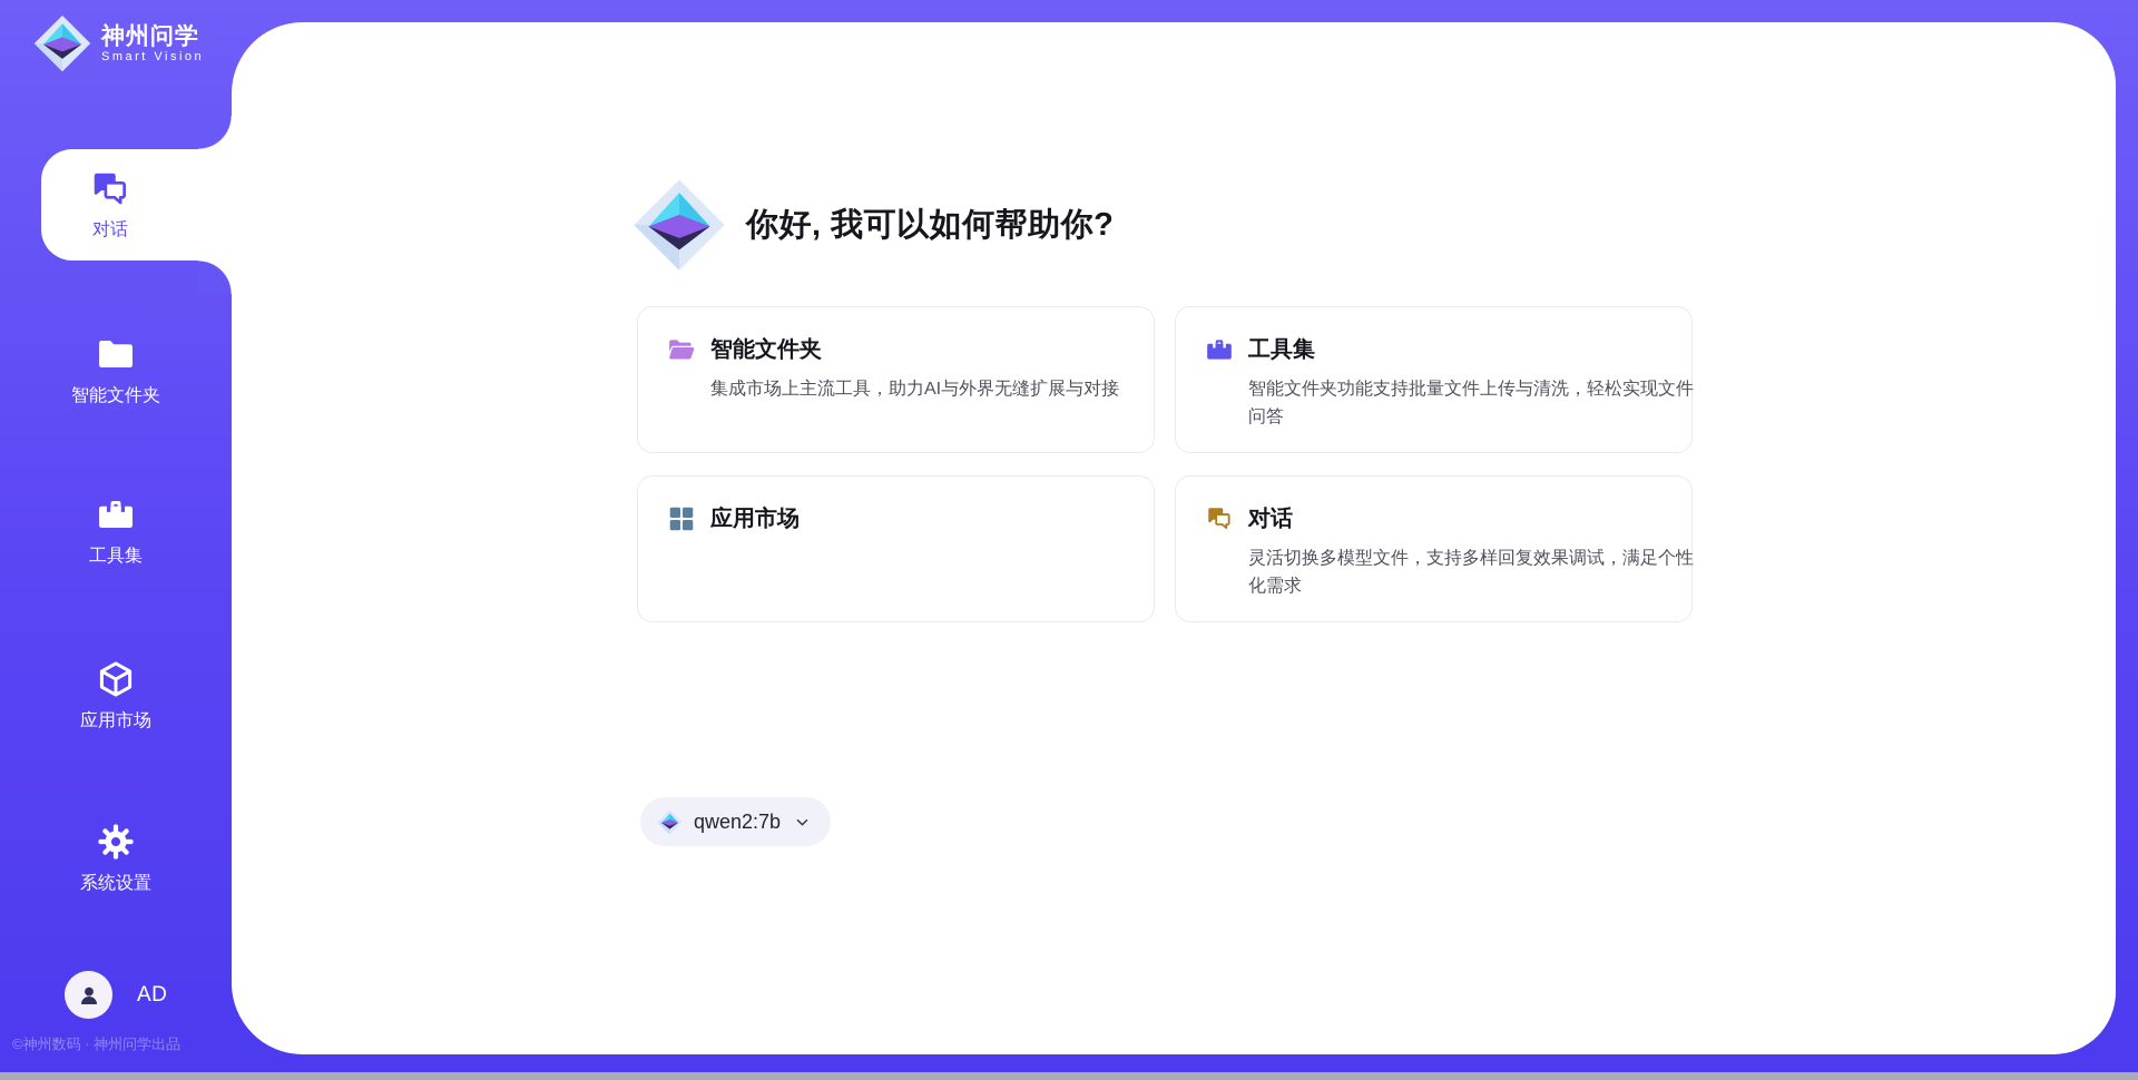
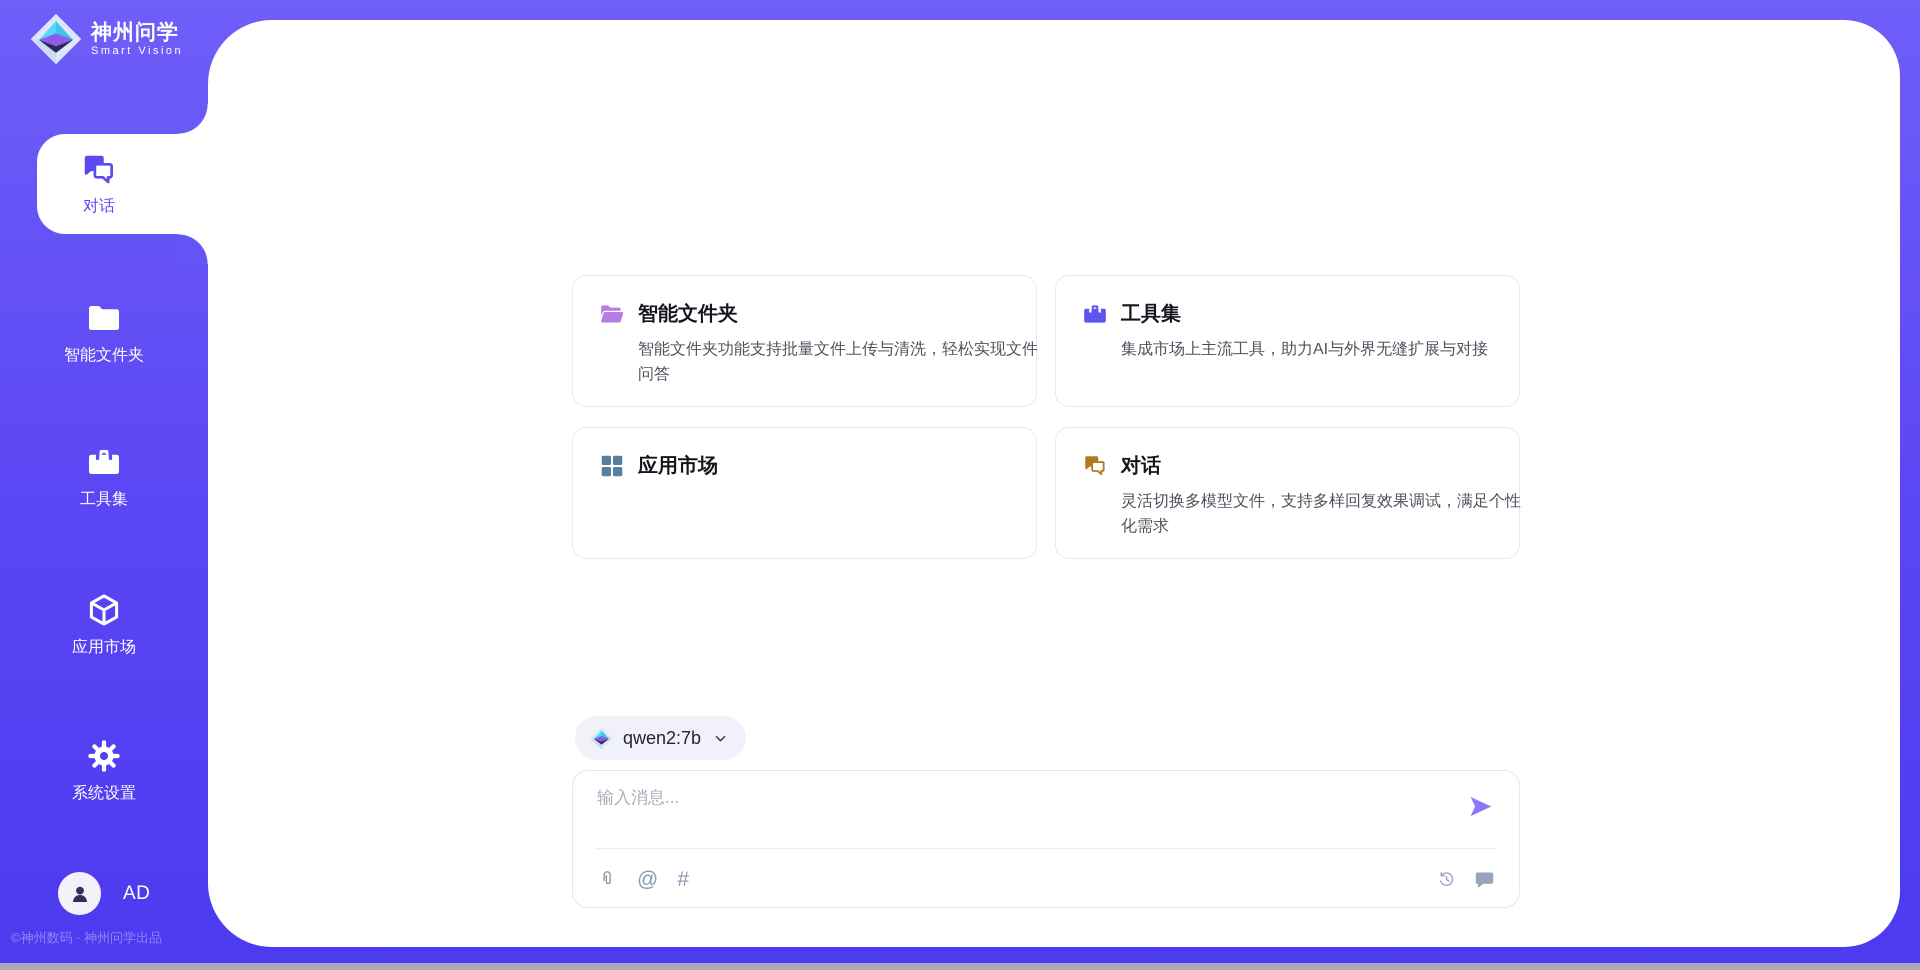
  神州问学
  Smart Vision
  对话
  智能文件夹
  工具集
  应用市场
  系统设置
  AD
  ©神州数码 · 神州问学出品
- 你好, 我可以如何帮助你?
  智能文件夹
- 集成市场上主流工具，助力AI与外界无缝扩展与对接
+ 智能文件夹功能支持批量文件上传与清洗，轻松实现文件问答
  工具集
- 智能文件夹功能支持批量文件上传与清洗，轻松实现文件问答
+ 集成市场上主流工具，助力AI与外界无缝扩展与对接
  应用市场
  对话
  灵活切换多模型文件，支持多样回复效果调试，满足个性化需求
  qwen2:7b
+ 输入消息...
+ @
+ #
